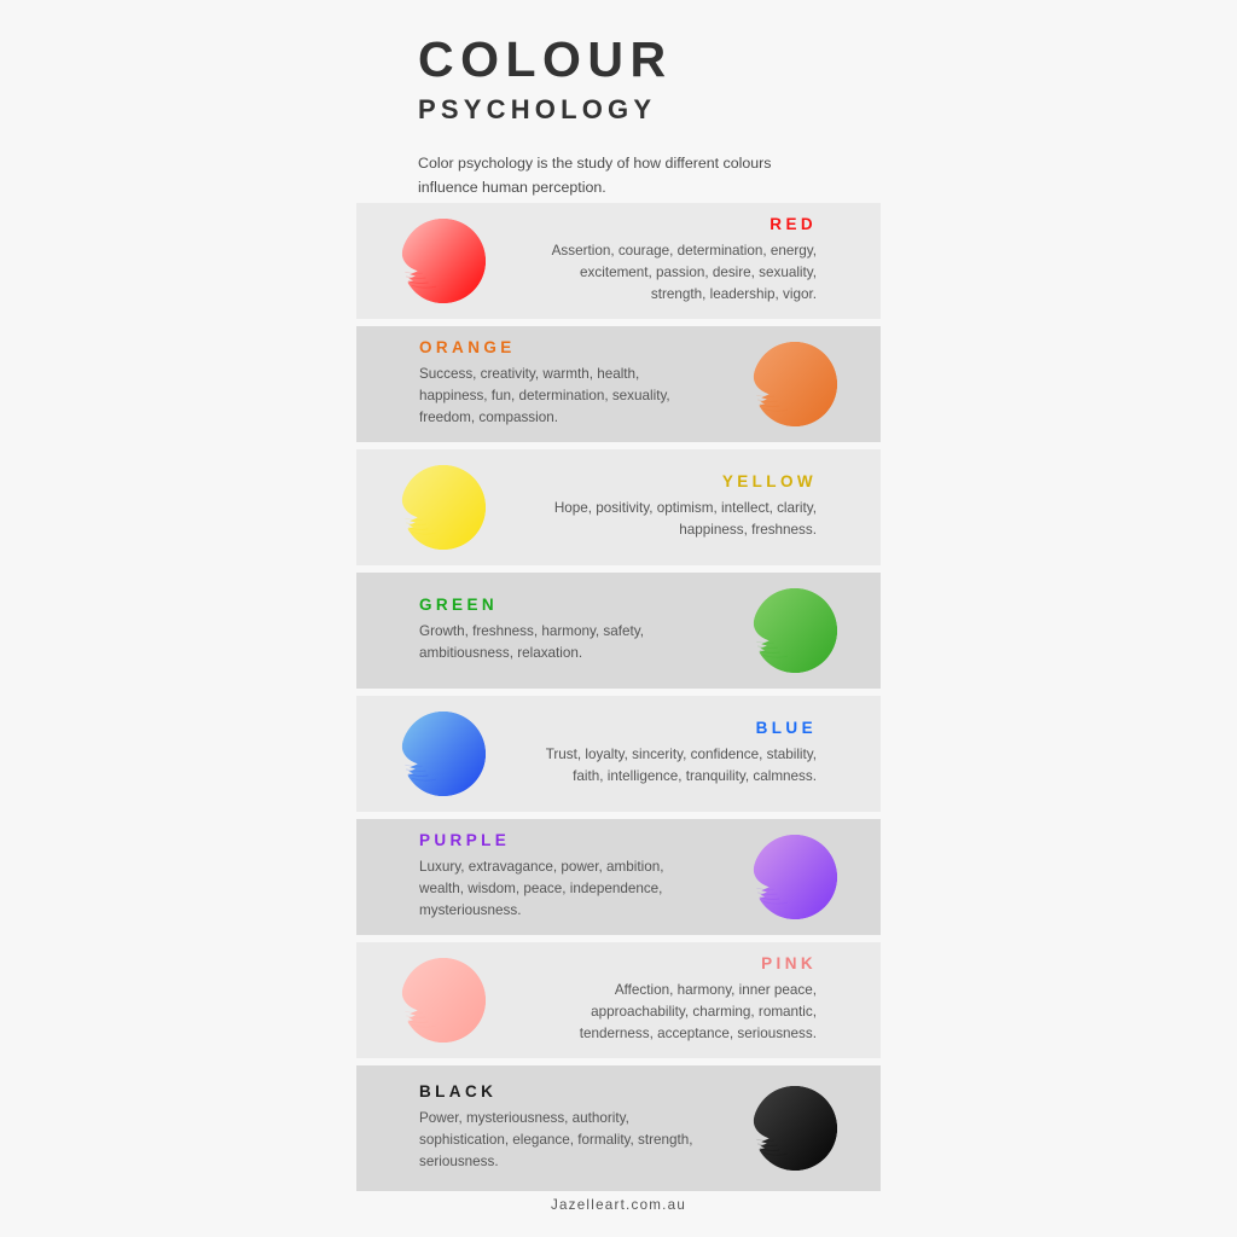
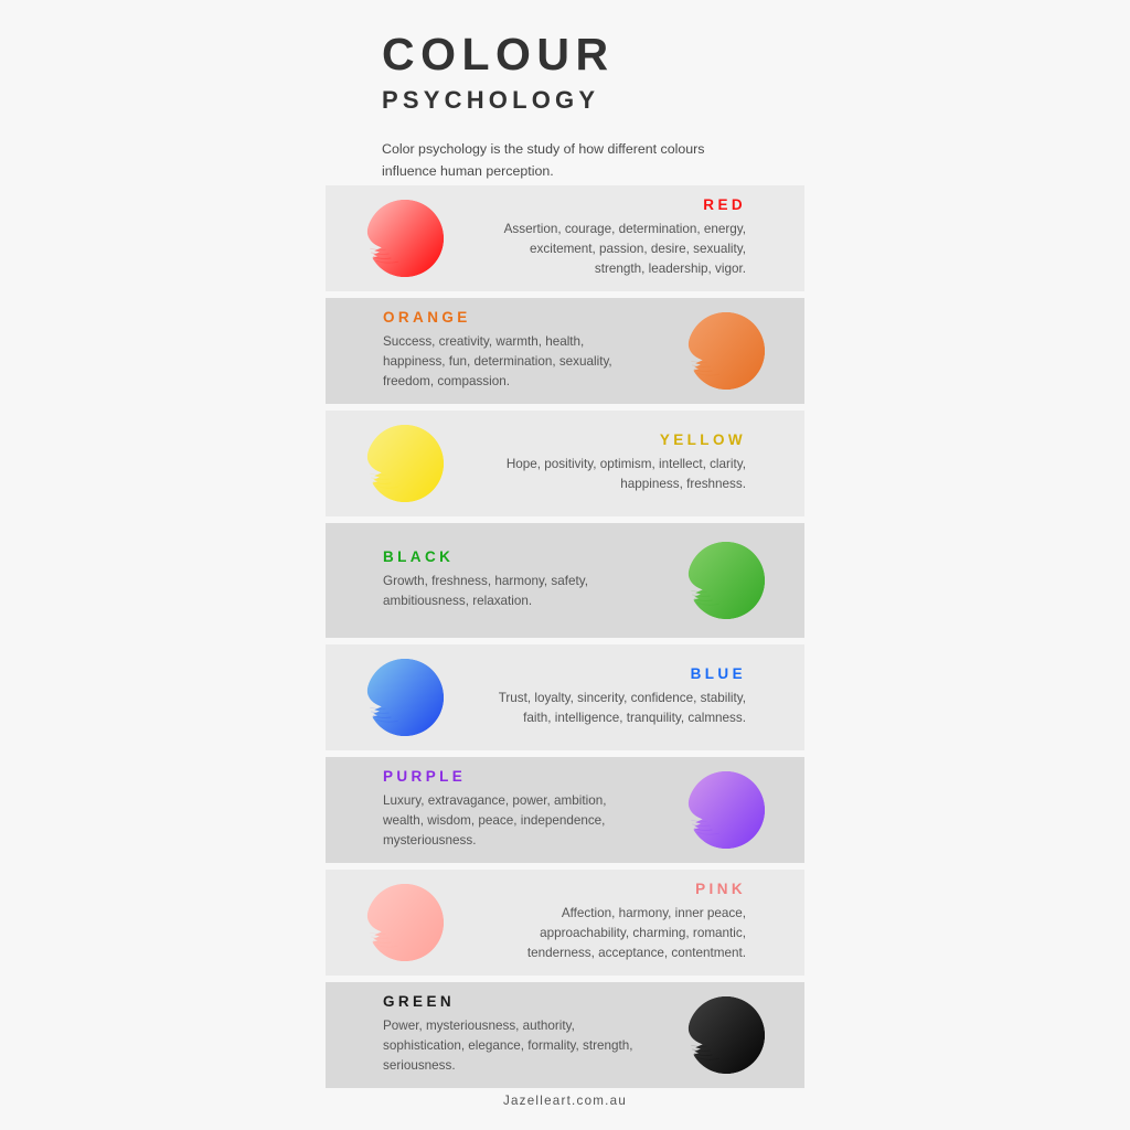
  COLOUR
  PSYCHOLOGY
  Color psychology is the study of how different colours influence human perception.
  RED
  Assertion, courage, determination, energy, excitement, passion, desire, sexuality, strength, leadership, vigor.
  ORANGE
  Success, creativity, warmth, health, happiness, fun, determination, sexuality, freedom, compassion.
  YELLOW
  Hope, positivity, optimism, intellect, clarity, happiness, freshness.
- GREEN
+ BLACK
  Growth, freshness, harmony, safety, ambitiousness, relaxation.
  BLUE
  Trust, loyalty, sincerity, confidence, stability, faith, intelligence, tranquility, calmness.
  PURPLE
  Luxury, extravagance, power, ambition, wealth, wisdom, peace, independence, mysteriousness.
  PINK
- Affection, harmony, inner peace, approachability, charming, romantic, tenderness, acceptance, seriousness.
+ Affection, harmony, inner peace, approachability, charming, romantic, tenderness, acceptance, contentment.
- BLACK
+ GREEN
  Power, mysteriousness, authority, sophistication, elegance, formality, strength, seriousness.
  Jazelleart.com.au
